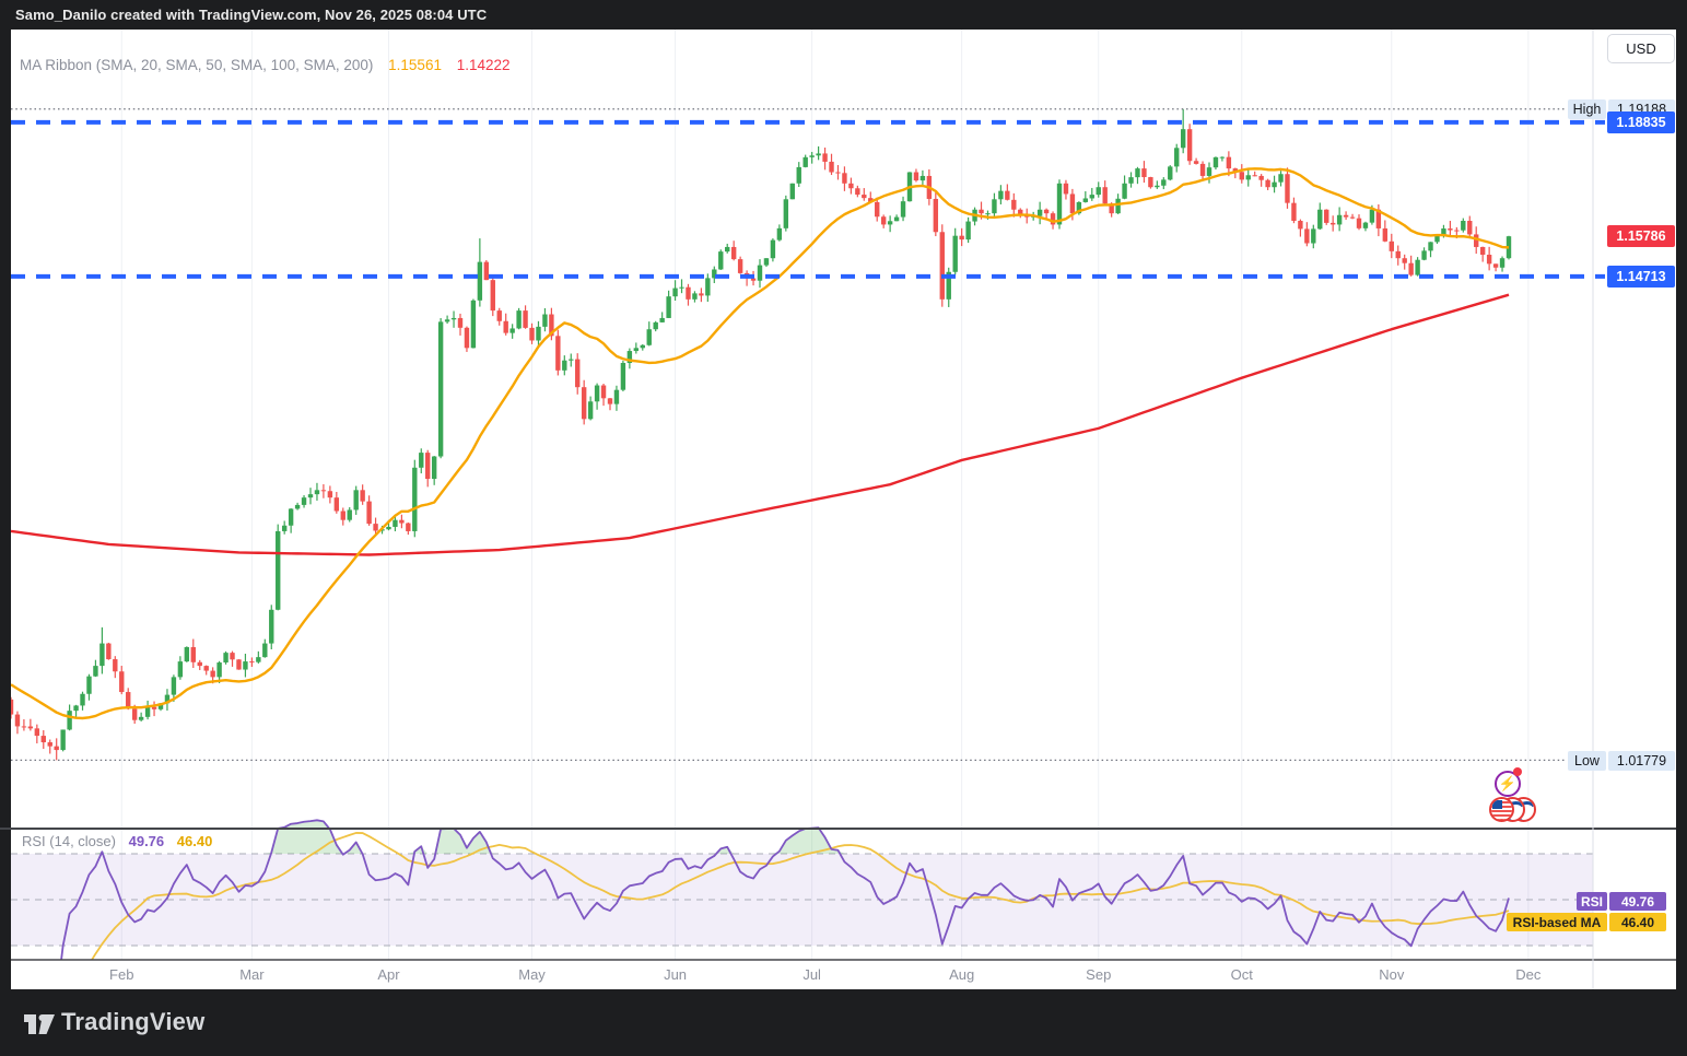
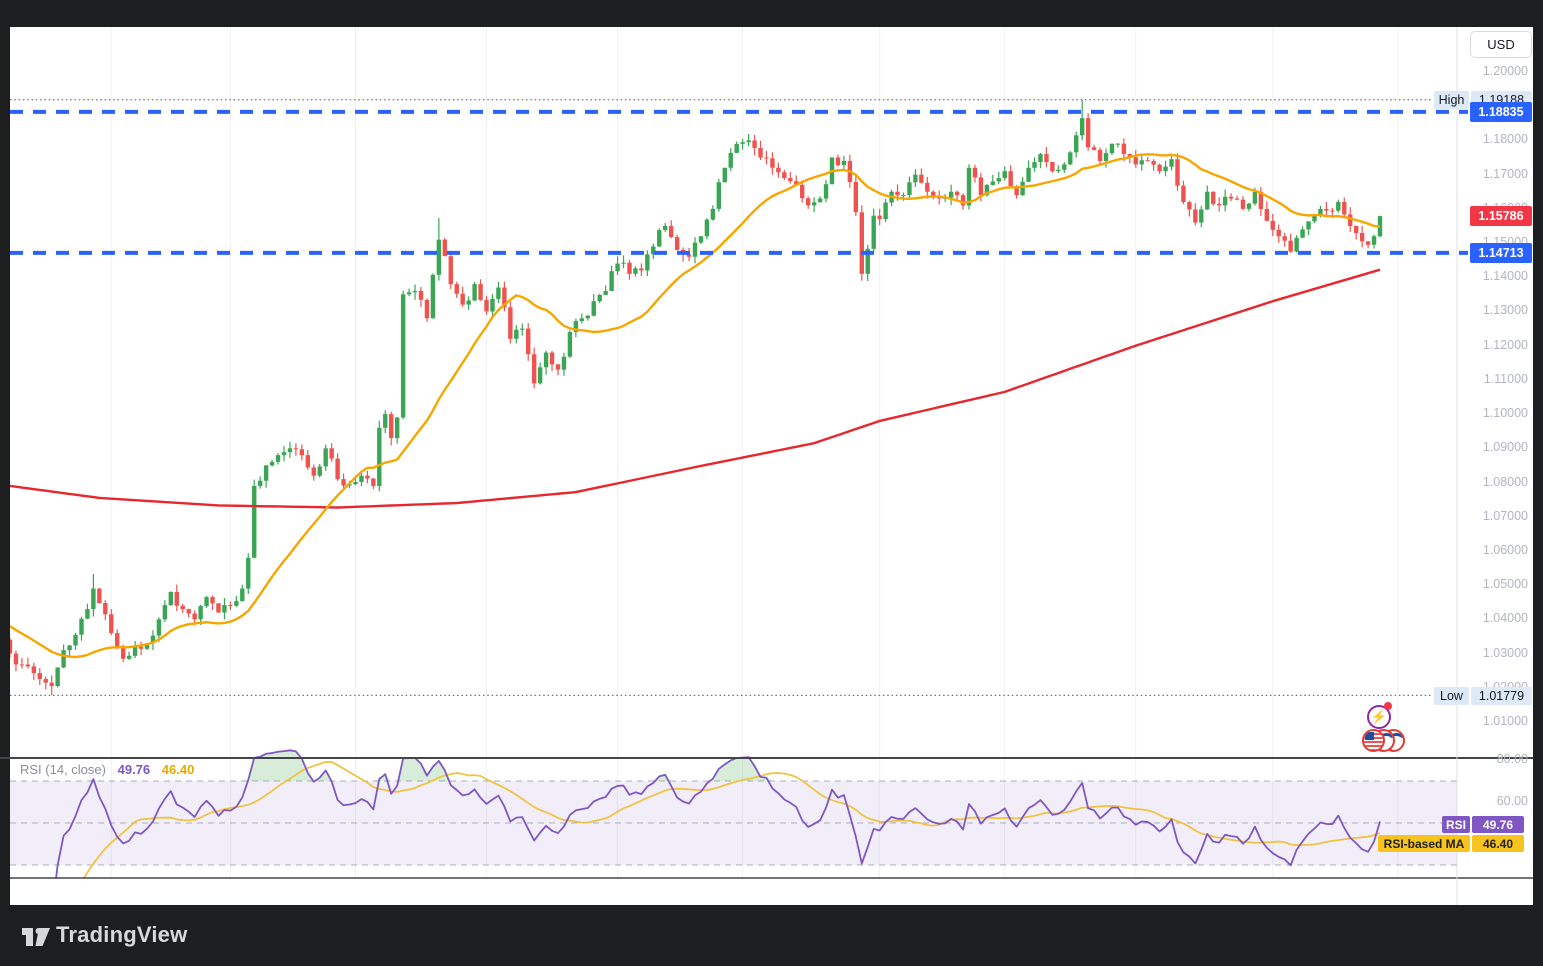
- Samo_Danilo created with TradingView.com, Nov 26, 2025 08:04 UTC
- MA Ribbon (SMA, 20, SMA, 50, SMA, 100, SMA, 200) 1.15561 1.14222
  USD
+ 1.20000
+ 1.18000
+ 1.17000
+ 1.14000
+ 1.13000
+ 1.12000
+ 1.11000
+ 1.10000
+ 1.09000
+ 1.08000
+ 1.07000
+ 1.06000
+ 1.05000
+ 1.04000
+ 1.03000
+ 1.01000
+ 80.00
+ 60.00
  High
  1.19188
  Low
  1.01779
  1.18835
  1.15786
  1.14713
  RSI (14, close) 49.76 46.40
  RSI
  49.76
  RSI-based MA
  46.40
- Feb
- Mar
- Apr
- May
- Jun
- Jul
- Aug
- Sep
- Oct
- Nov
- Dec
  ⚡
  TradingView
